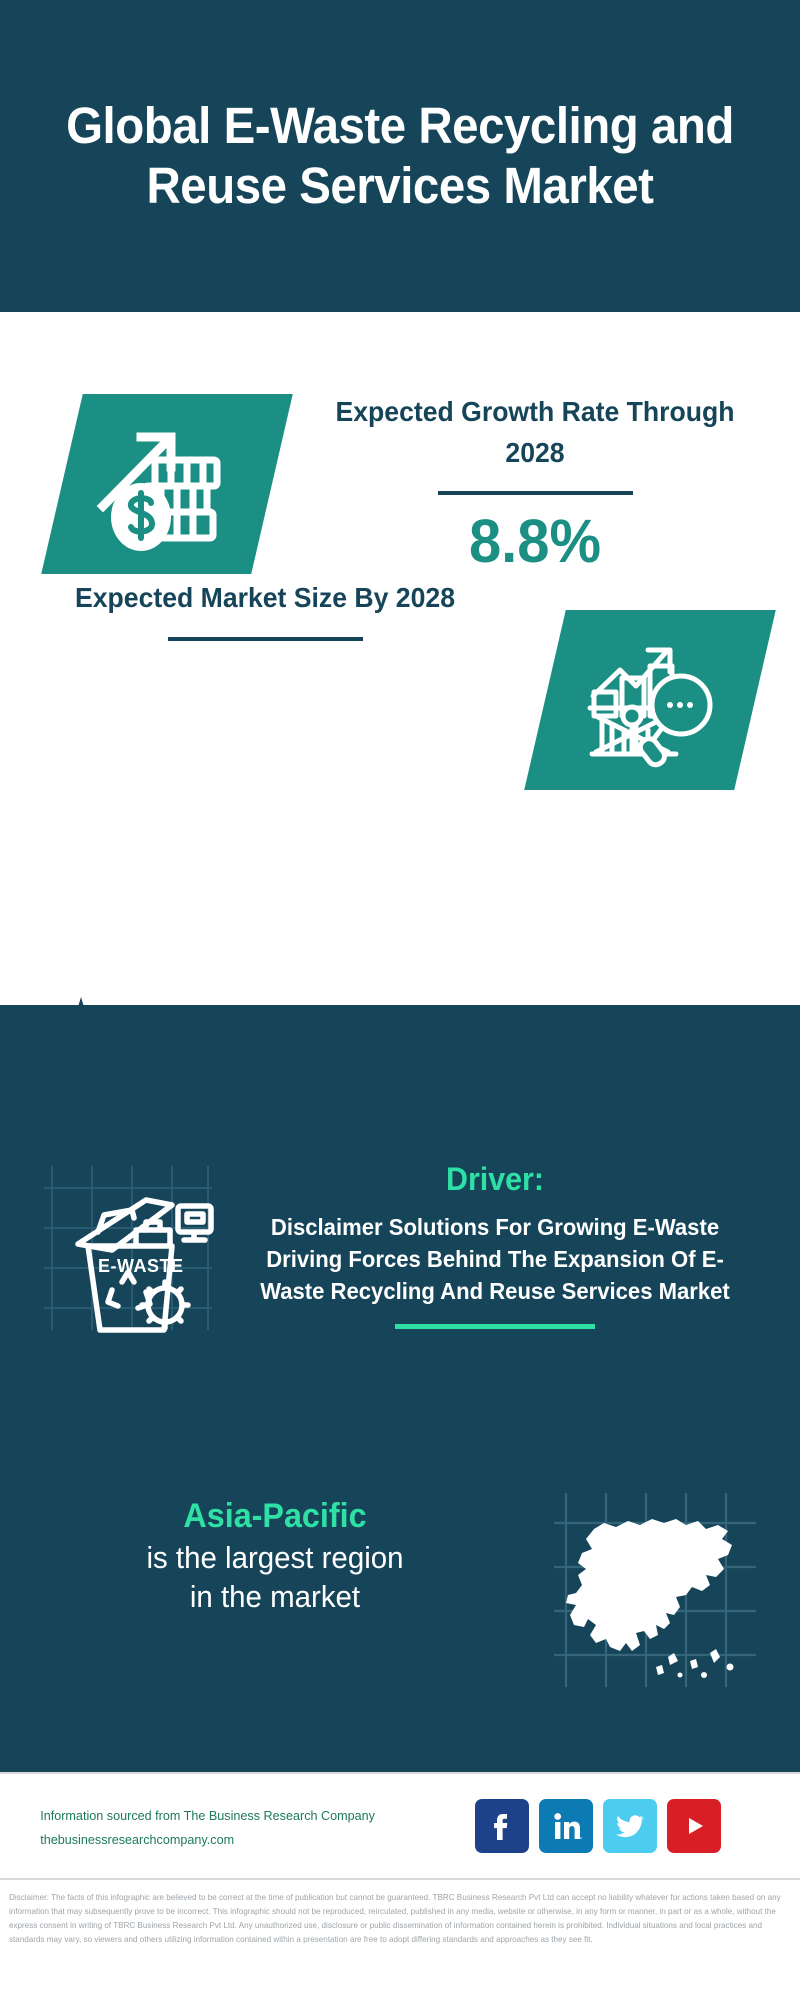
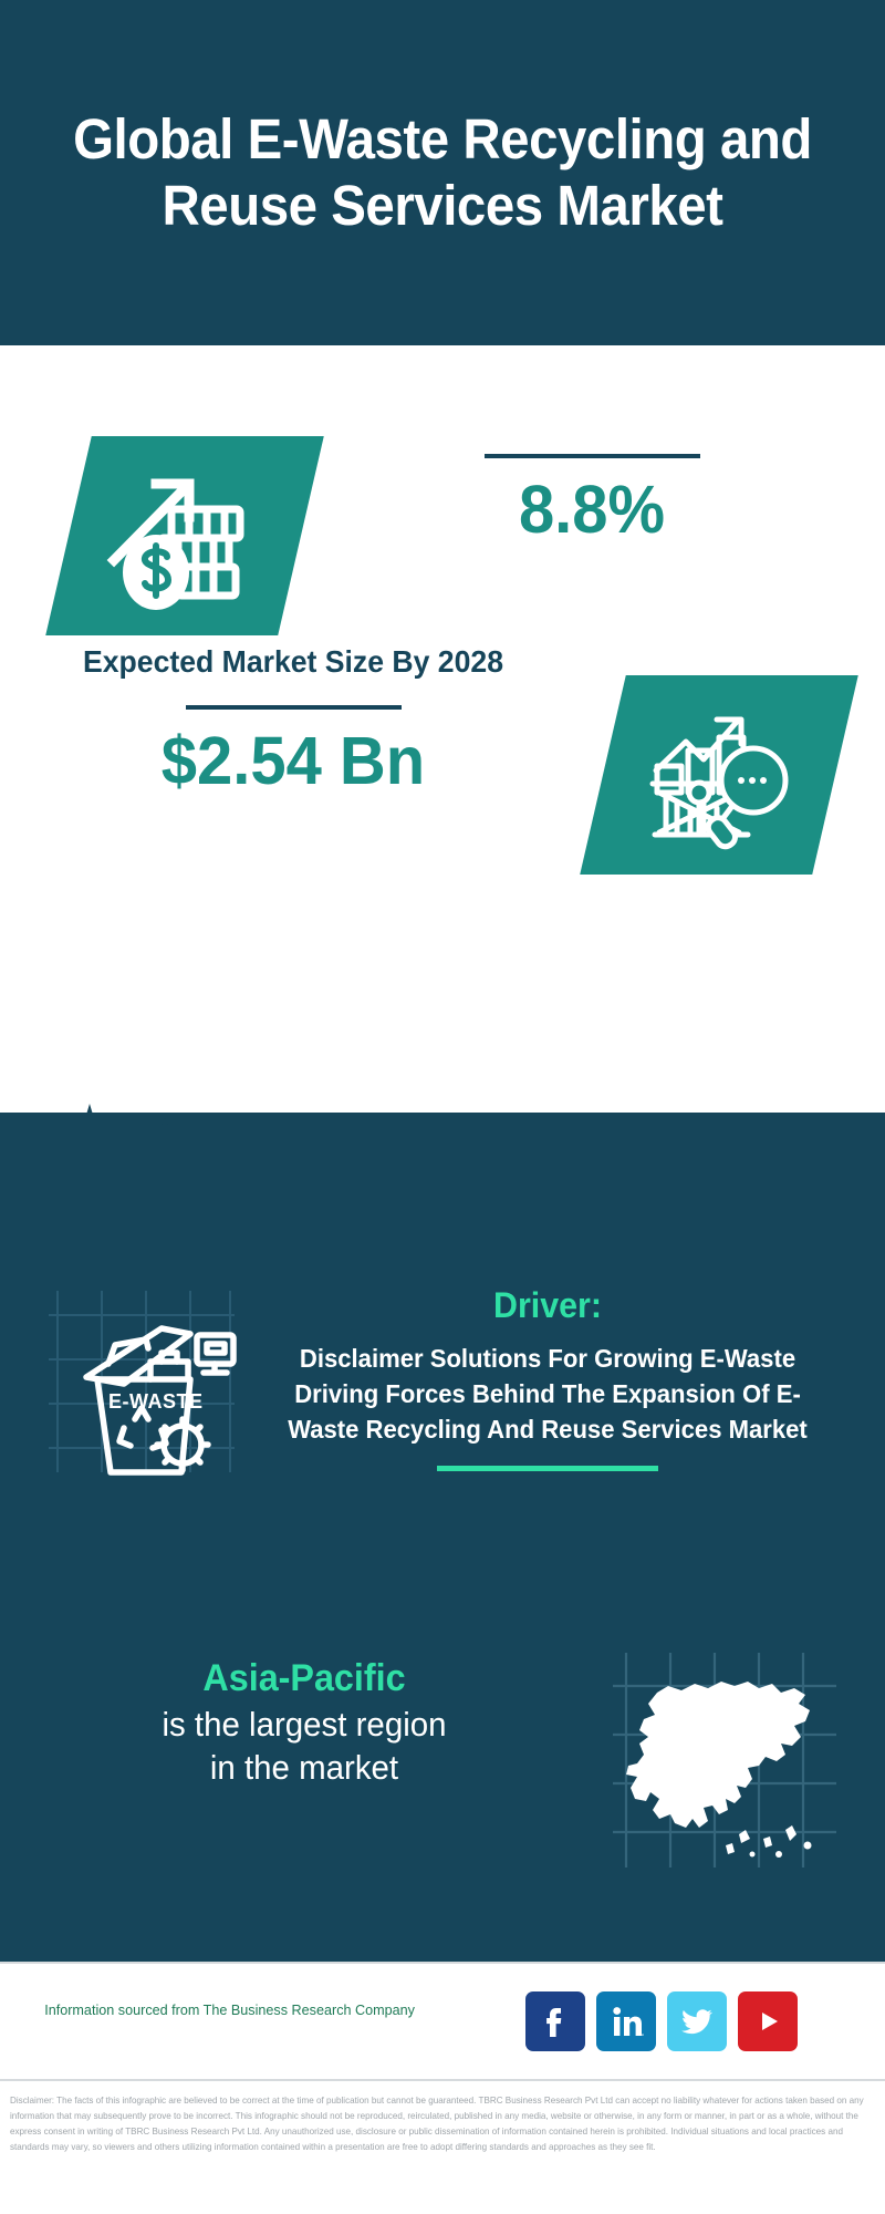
  Global E-Waste Recycling and Reuse Services Market
- Expected Growth Rate Through 2028
  8.8%
  Expected Market Size By 2028
+ $2.54 Bn
  E-WASTE
  Driver:
  Disclaimer Solutions For Growing E-Waste Driving Forces Behind The Expansion Of E-Waste Recycling And Reuse Services Market
  Asia-Pacific
  is the largest region
  in the market
  Information sourced from The Business Research Company
- thebusinessresearchcompany.com
  Disclaimer: The facts of this infographic are believed to be correct at the time of publication but cannot be guaranteed. TBRC Business Research Pvt Ltd can accept no liability whatever for actions taken based on any information that may subsequently prove to be incorrect. This infographic should not be reproduced, reirculated, published in any media, website or otherwise, in any form or manner, in part or as a whole, without the express consent in writing of TBRC Business Research Pvt Ltd. Any unauthorized use, disclosure or public dissemination of information contained herein is prohibited. Individual situations and local practices and standards may vary, so viewers and others utilizing information contained within a presentation are free to adopt differing standards and approaches as they see fit.
